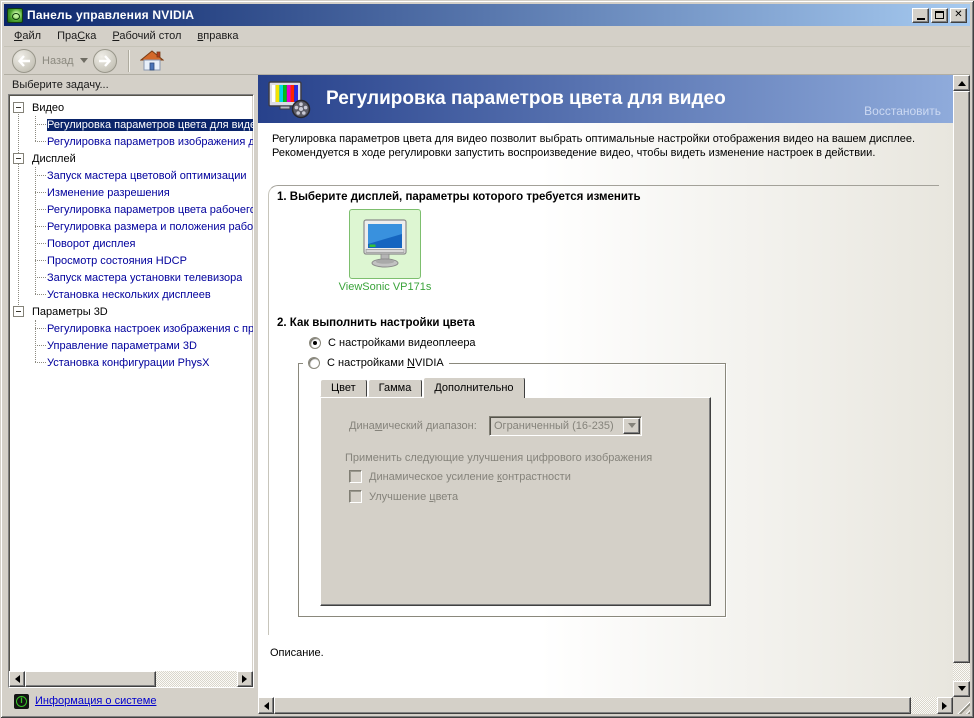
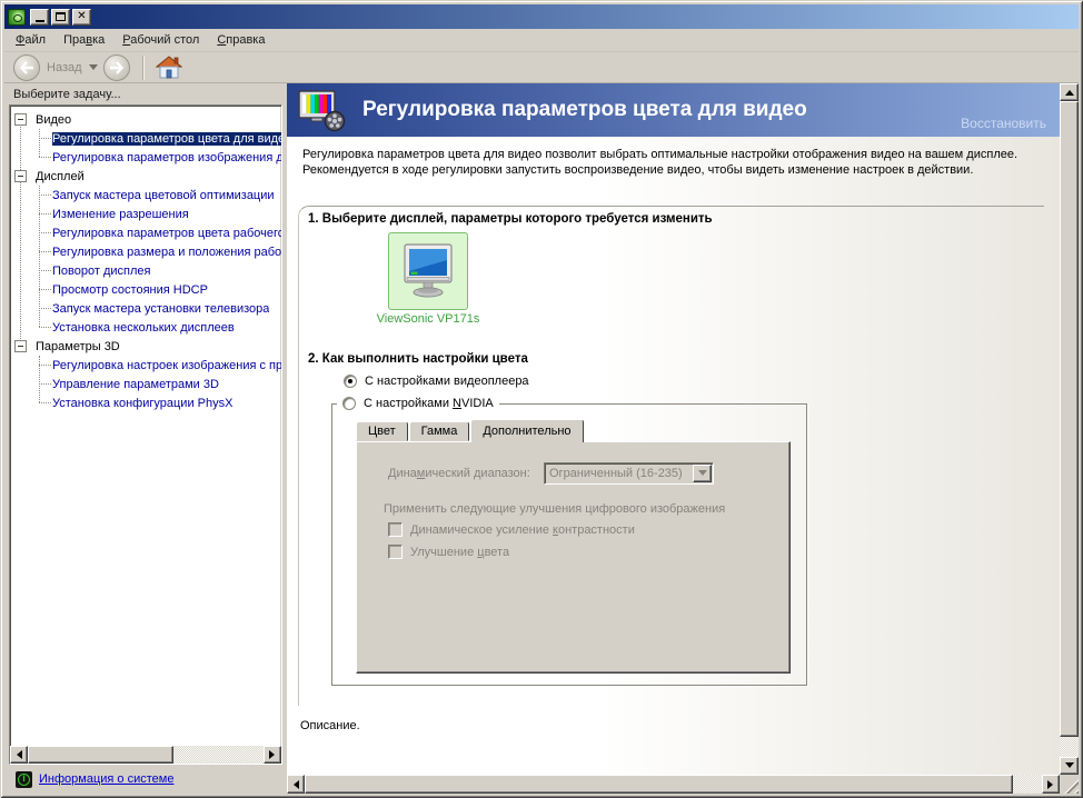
- Панель управления NVIDIA
  ✕
  Файл
- ПраСка
+ Правка
  Рабочий стол
- вправка
+ Справка
  Назад
  Выберите задачу...
  Видео
  Регулировка параметров цвета для вид
  Регулировка параметров изображения д
  Дисплей
  Запуск мастера цветовой оптимизации
  Изменение разрешения
  Регулировка параметров цвета рабочего
  Регулировка размера и положения рабо
  Поворот дисплея
  Просмотр состояния HDCP
  Запуск мастера установки телевизора
  Установка нескольких дисплеев
  Параметры 3D
  Регулировка настроек изображения с пр
  Управление параметрами 3D
  Установка конфигурации PhysX
  Информация о системе
  Регулировка параметров цвета для видео
  Восстановить
  Регулировка параметров цвета для видео позволит выбрать оптимальные настройки отображения видео на вашем дисплее.
  Рекомендуется в ходе регулировки запустить воспроизведение видео, чтобы видеть изменение настроек в действии.
  1. Выберите дисплей, параметры которого требуется изменить
  ViewSonic VP171s
  2. Как выполнить настройки цвета
  С настройками видеоплеера
  С настройками NVIDIA
  Цвет
  Гамма
  Дополнительно
  Динамический диапазон:
  Ограниченный (16-235)
  Применить следующие улучшения цифрового изображения
  Динамическое усиление контрастности
  Улучшение цвета
  Описание.
